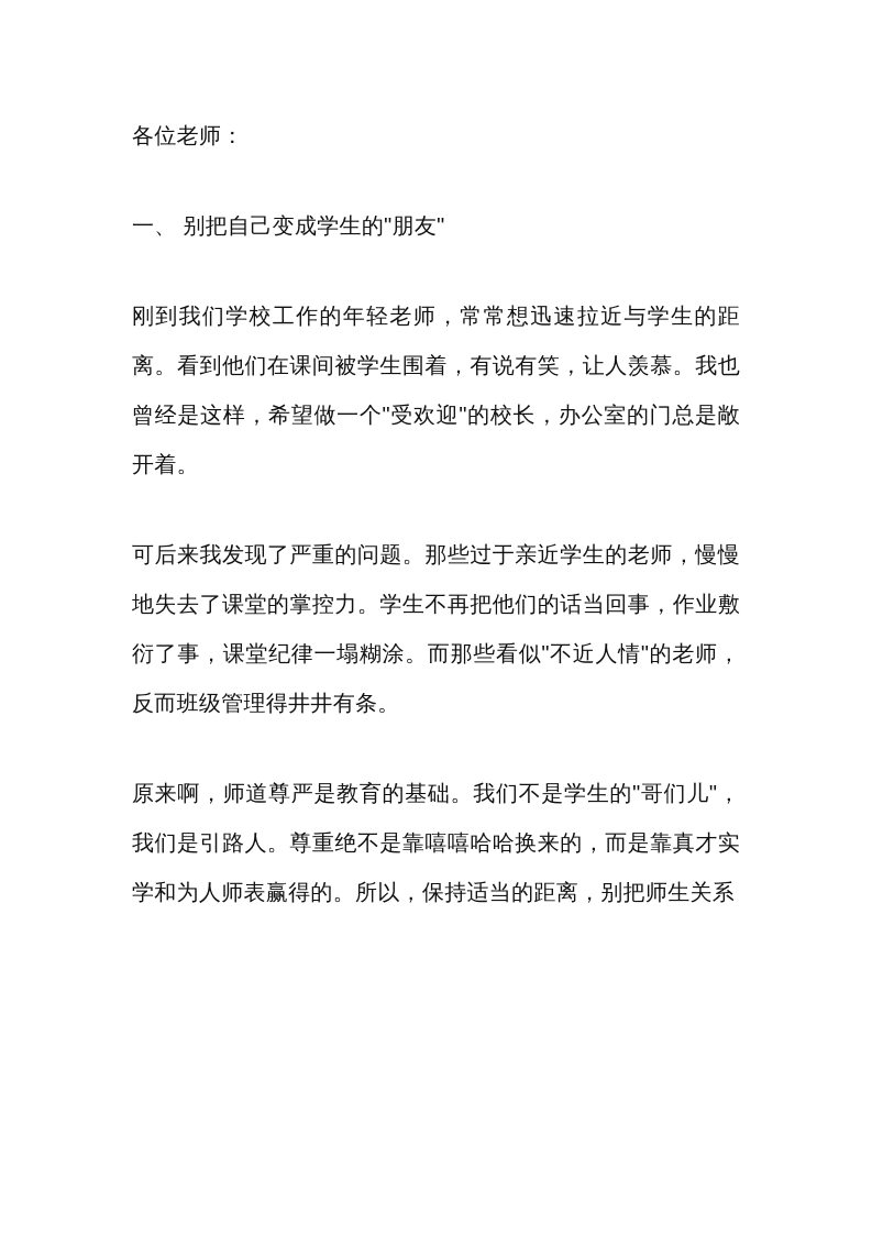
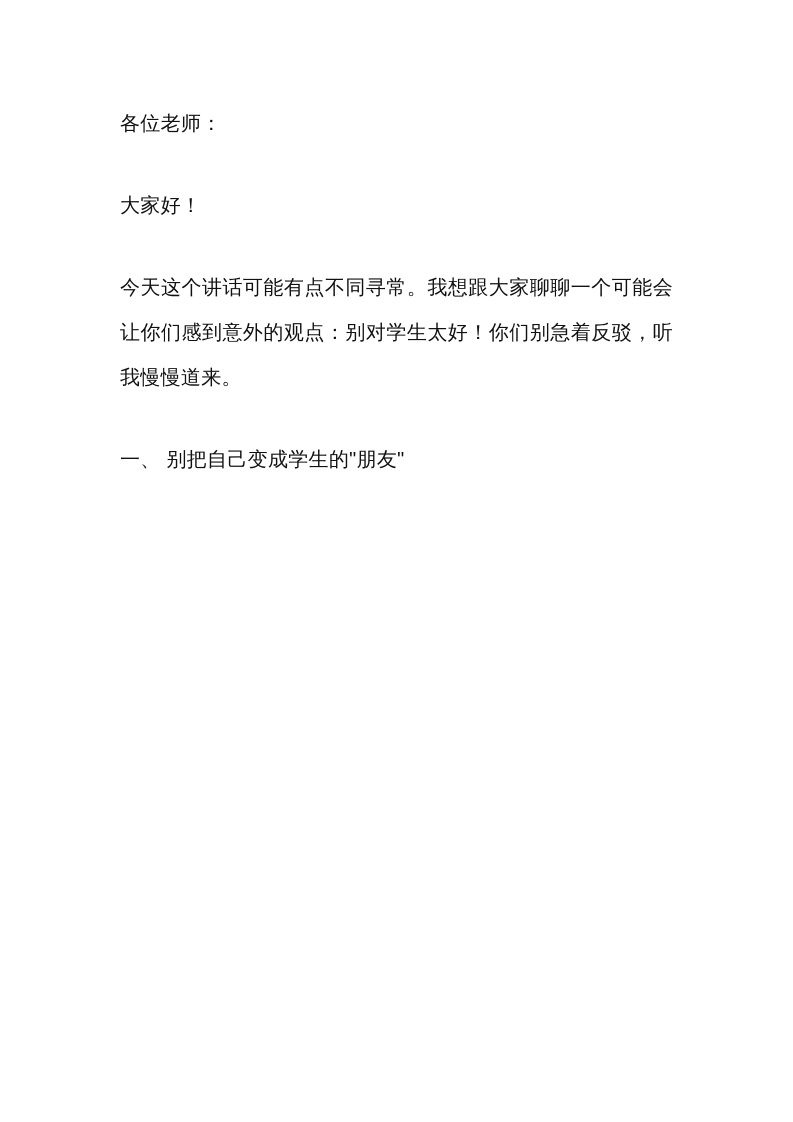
  各位老师：
+ 大家好！
+ 今天这个讲话可能有点不同寻常。我想跟大家聊聊一个可能会让你们感到意外的观点：别对学生太好！你们别急着反驳，听我慢慢道来。
  一、 别把自己变成学生的"朋友"
- 刚到我们学校工作的年轻老师，常常想迅速拉近与学生的距离。看到他们在课间被学生围着，有说有笑，让人羡慕。我也曾经是这样，希望做一个"受欢迎"的校长，办公室的门总是敞开着。
- 可后来我发现了严重的问题。那些过于亲近学生的老师，慢慢地失去了课堂的掌控力。学生不再把他们的话当回事，作业敷衍了事，课堂纪律一塌糊涂。而那些看似"不近人情"的老师，反而班级管理得井井有条。
- 原来啊，师道尊严是教育的基础。我们不是学生的"哥们儿"，我们是引路人。尊重绝不是靠嘻嘻哈哈换来的，而是靠真才实学和为人师表赢得的。所以，保持适当的距离，别把师生关系
